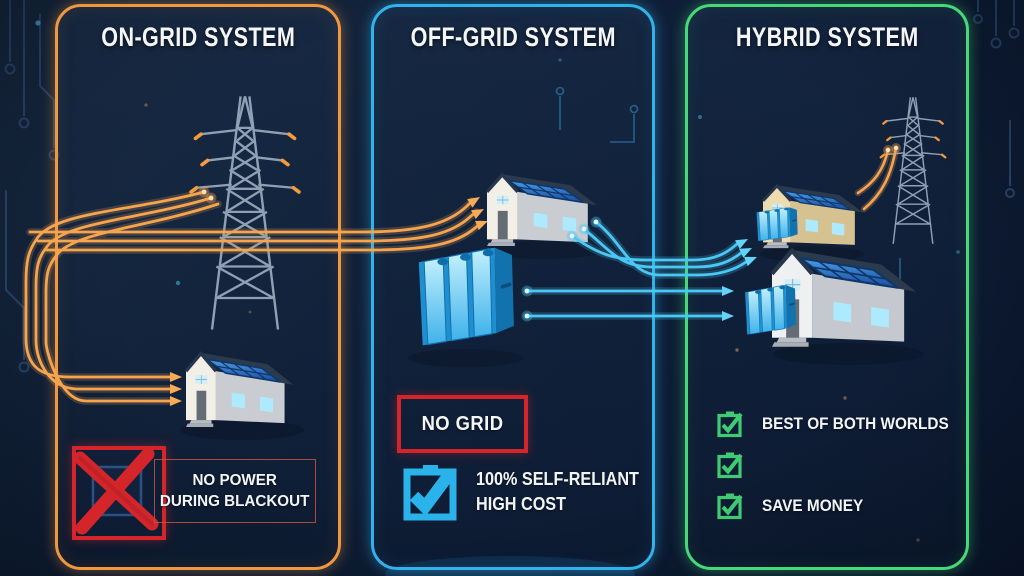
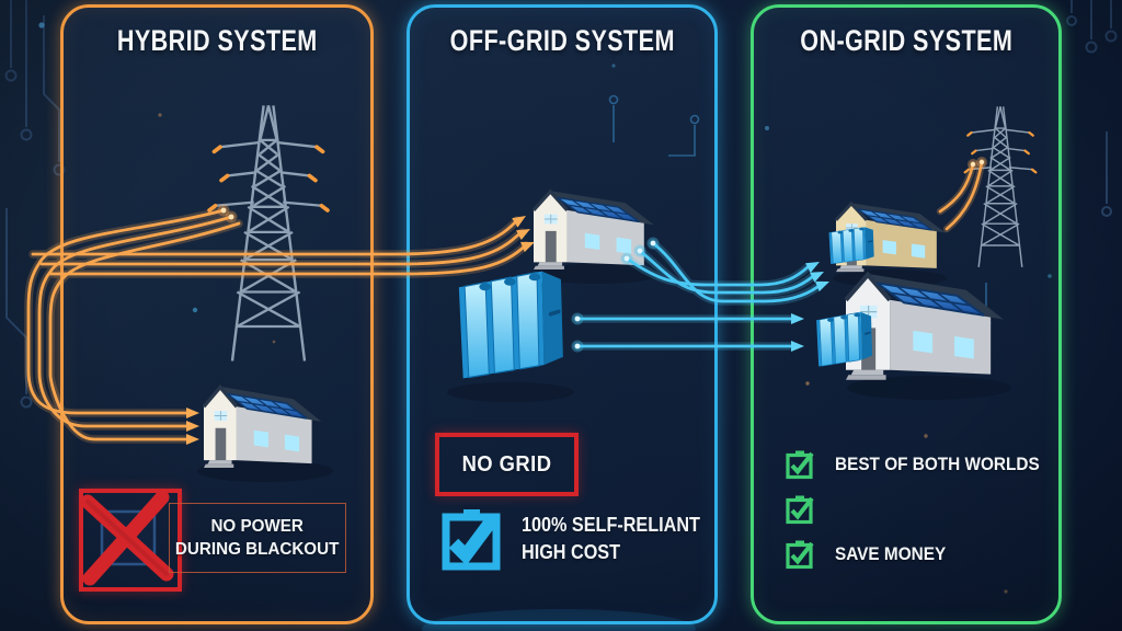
- ON-GRID SYSTEM
+ HYBRID SYSTEM
  OFF-GRID SYSTEM
- HYBRID SYSTEM
+ ON-GRID SYSTEM
  NO POWER
  DURING BLACKOUT
  NO GRID
  100% SELF-RELIANT
  HIGH COST
  BEST OF BOTH WORLDS
  SAVE MONEY
